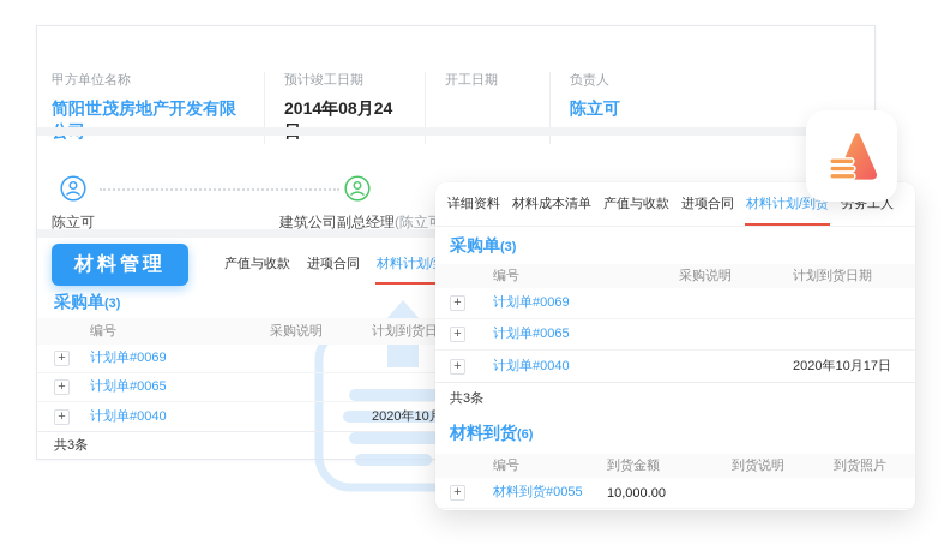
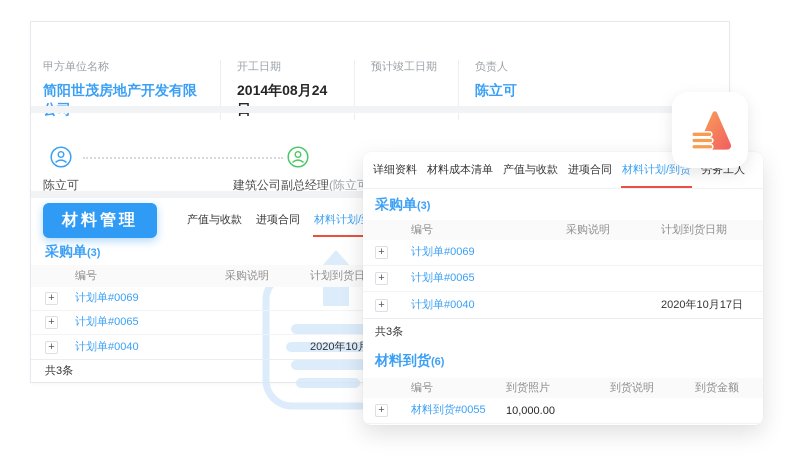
  甲方单位名称
  简阳世茂房地产开发有限
- 预计竣工日期
+ 开工日期
  2014年08月24
- 开工日期
+ 预计竣工日期
  负责人
  陈立可
  陈立可
  建筑公司副总经理(陈立
  材料管理
  产值与收款
  进项合同
  材料计划/
  采购单(3)
  编号
  采购说明
  计划到货日
  +
  计划单#0069
  +
  计划单#0065
  +
  计划单#0040
  共3条
  详细资料
  材料成本清单
  产值与收款
  进项合同
  材料计划/到货
  劳务工人
  采购单(3)
  编号
  采购说明
  计划到货日期
  +
  计划单#0069
  +
  计划单#0065
  +
  计划单#0040
  2020年10月17日
  共3条
  材料到货(6)
  编号
- 到货金额
+ 到货照片
  到货说明
- 到货照片
+ 到货金额
  +
  材料到货#0055
  10,000.00
